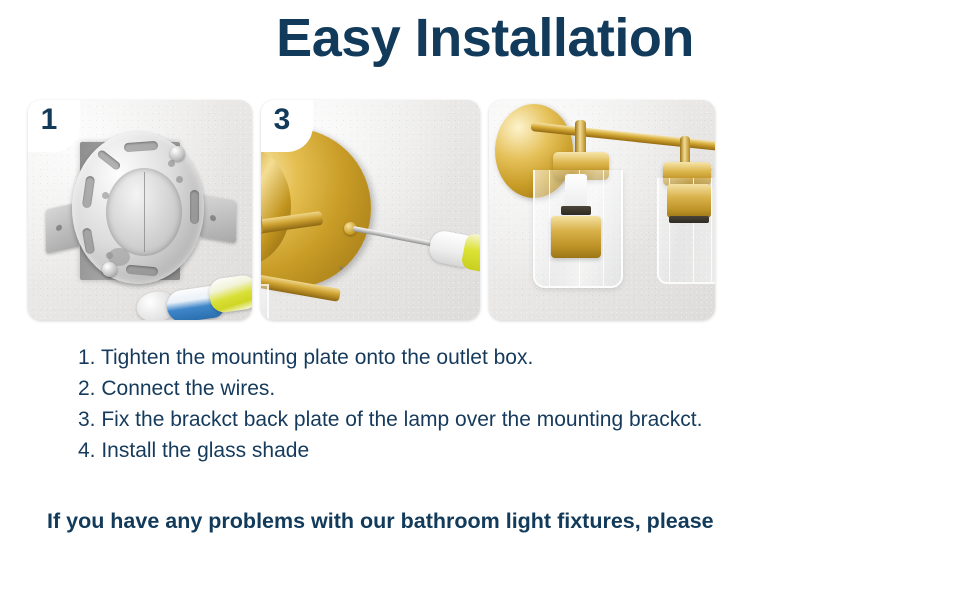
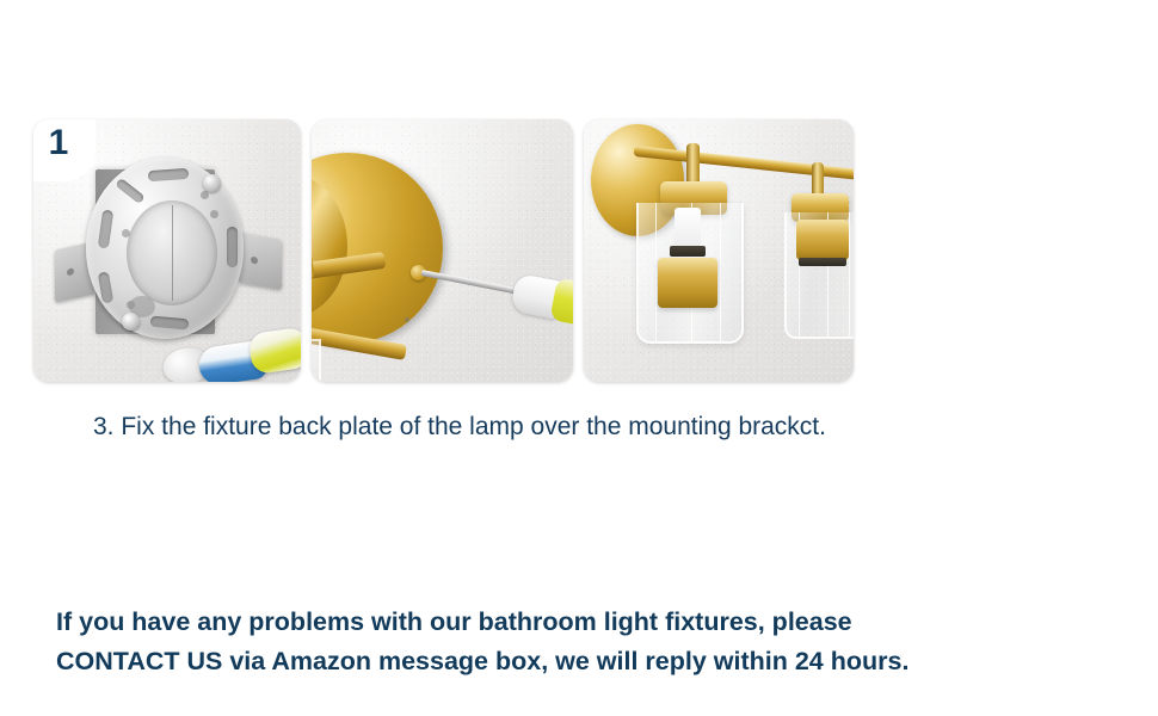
- Easy Installation
  1
- 3
- 1. Tighten the mounting plate onto the outlet box.
- 2. Connect the wires.
- 3. Fix the brackct back plate of the lamp over the mounting brackct.
+ 3. Fix the fixture back plate of the lamp over the mounting brackct.
- 4. Install the glass shade
  If you have any problems with our bathroom light fixtures, please
+ CONTACT US via Amazon message box, we will reply within 24 hours.
